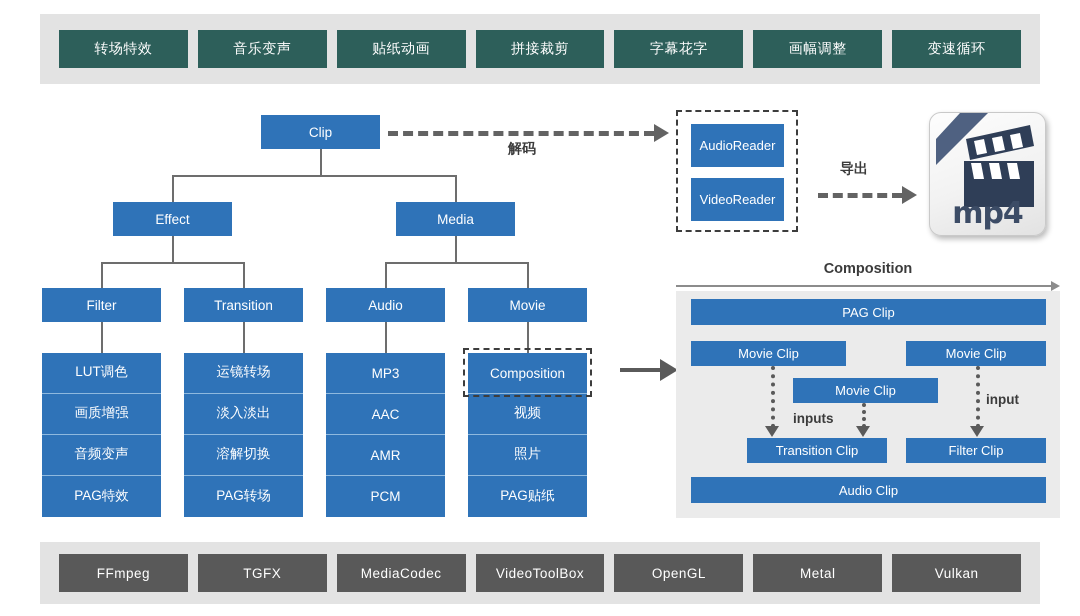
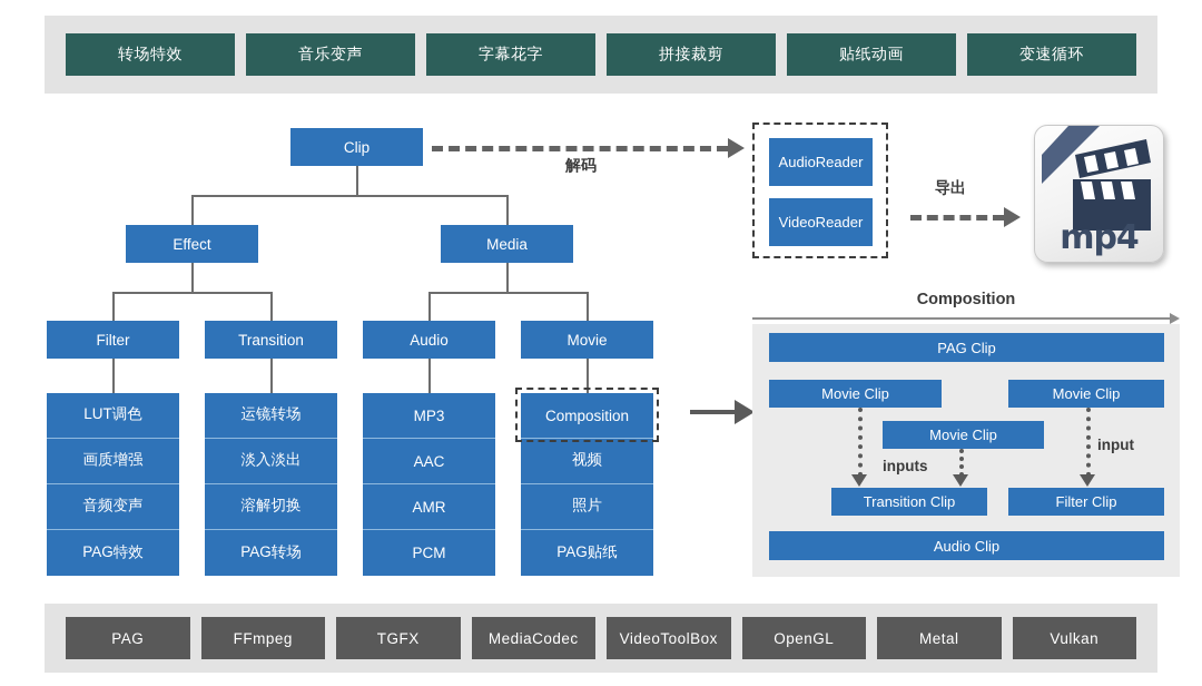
  转场特效
  音乐变声
- 贴纸动画
+ 字幕花字
  拼接裁剪
- 字幕花字
+ 贴纸动画
- 画幅调整
  变速循环
  Clip
  Effect
  Media
  Filter
  Transition
  Audio
  Movie
  LUT调色
  画质增强
  音频变声
  PAG特效
  运镜转场
  淡入淡出
  溶解切换
  PAG转场
  MP3
  AAC
  AMR
  PCM
  Composition
  视频
  照片
  PAG贴纸
  解码
  AudioReader
  VideoReader
  导出
  mp4
  Composition
  PAG Clip
  Movie Clip
  Movie Clip
  Movie Clip
  inputs
  input
  Transition Clip
  Filter Clip
  Audio Clip
+ PAG
  FFmpeg
  TGFX
  MediaCodec
  VideoToolBox
  OpenGL
  Metal
  Vulkan
